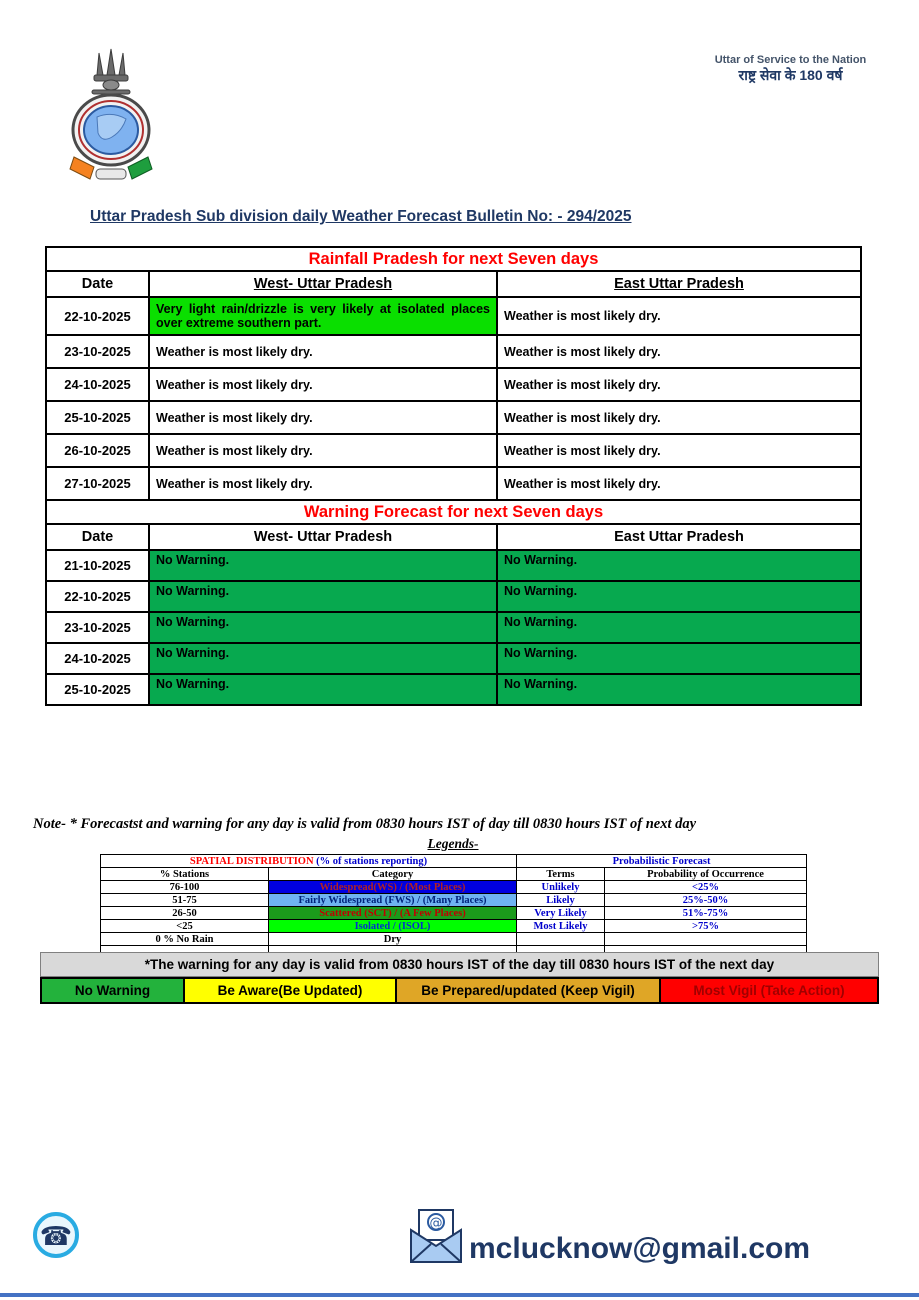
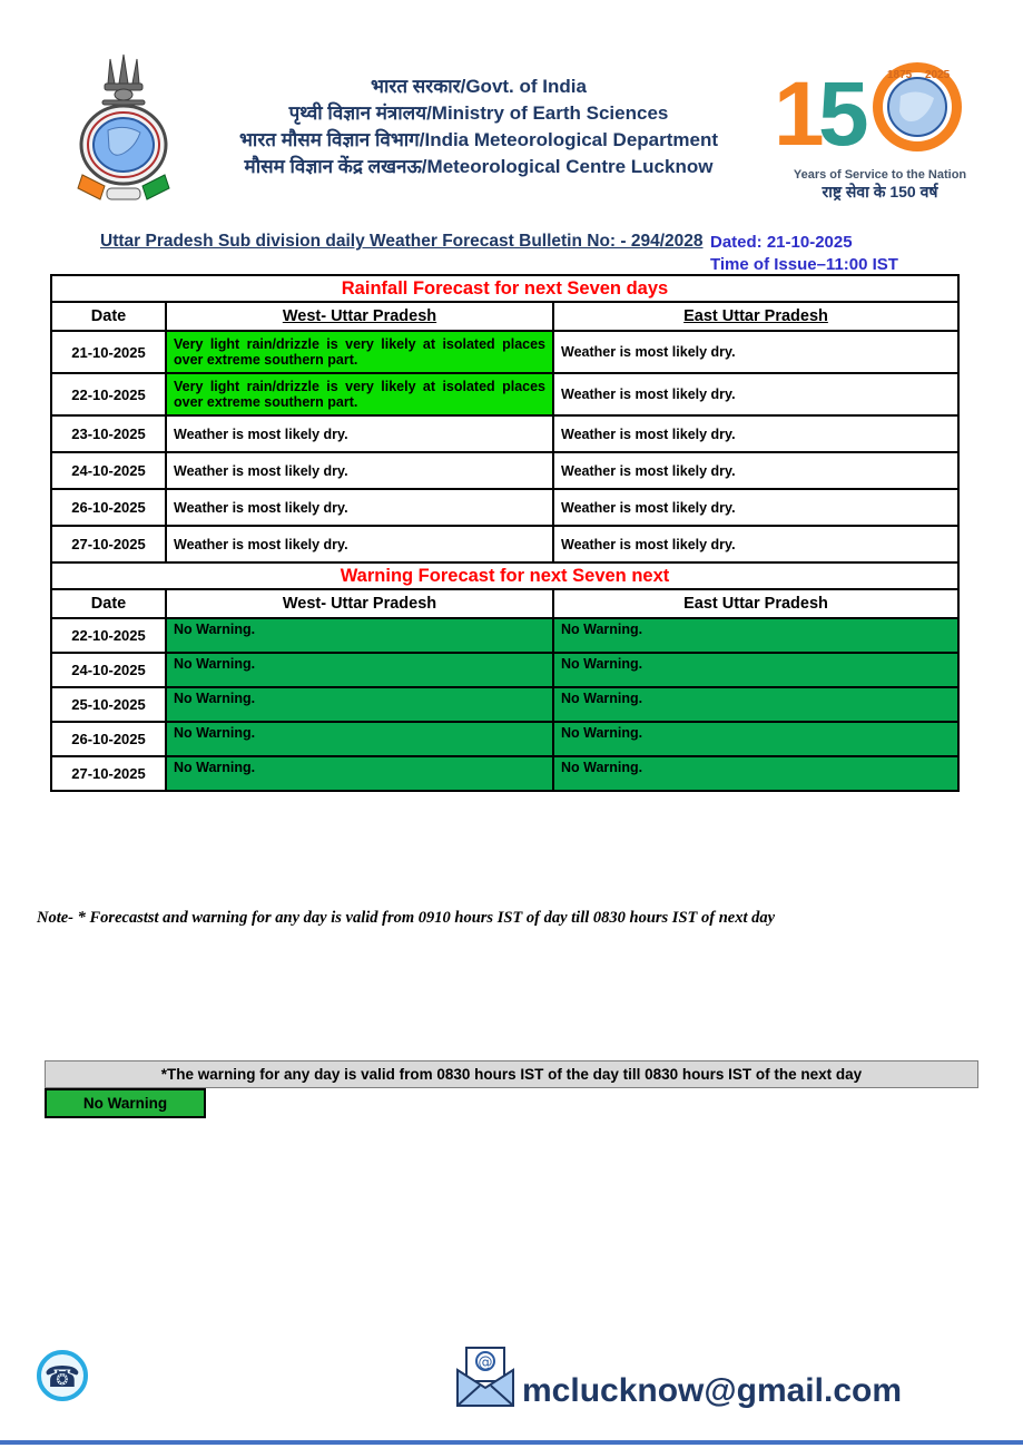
+ भारत सरकार/Govt. of India
+ पृथ्वी विज्ञान मंत्रालय/Ministry of Earth Sciences
+ भारत मौसम विज्ञान विभाग/India Meteorological Department
+ मौसम विज्ञान केंद्र लखनऊ/Meteorological Centre Lucknow
+ 1
+ 5
+ 1875
+ 2025
- Uttar of Service to the Nation
+ Years of Service to the Nation
- राष्ट्र सेवा के 180 वर्ष
+ राष्ट्र सेवा के 150 वर्ष
- Uttar Pradesh Sub division daily Weather Forecast Bulletin No: - 294/2025
+ Uttar Pradesh Sub division daily Weather Forecast Bulletin No: - 294/2028
+ Dated: 21-10-2025
+ Time of Issue–11:00 IST
- Rainfall Pradesh for next Seven days
+ Rainfall Forecast for next Seven days
  Date	West- Uttar Pradesh	East Uttar Pradesh
+ 21-10-2025	Very light rain/drizzle is very likely at isolated places over extreme southern part.	Weather is most likely dry.
  22-10-2025	Very light rain/drizzle is very likely at isolated places over extreme southern part.	Weather is most likely dry.
  23-10-2025	Weather is most likely dry.	Weather is most likely dry.
  24-10-2025	Weather is most likely dry.	Weather is most likely dry.
- 25-10-2025	Weather is most likely dry.	Weather is most likely dry.
  26-10-2025	Weather is most likely dry.	Weather is most likely dry.
  27-10-2025	Weather is most likely dry.	Weather is most likely dry.
- Warning Forecast for next Seven days
+ Warning Forecast for next Seven next
  Date	West- Uttar Pradesh	East Uttar Pradesh
- 21-10-2025	No Warning.	No Warning.
  22-10-2025	No Warning.	No Warning.
- 23-10-2025	No Warning.	No Warning.
  24-10-2025	No Warning.	No Warning.
  25-10-2025	No Warning.	No Warning.
+ 26-10-2025	No Warning.	No Warning.
+ 27-10-2025	No Warning.	No Warning.
- Note- * Forecastst and warning for any day is valid from 0830 hours IST of day till 0830 hours IST of next day
+ Note- * Forecastst and warning for any day is valid from 0910 hours IST of day till 0830 hours IST of next day
- Legends-
- SPATIAL DISTRIBUTION (% of stations reporting)	Probabilistic Forecast
- % Stations	Category	Terms	Probability of Occurrence
- 76-100	Widespread(WS) / (Most Places)	Unlikely	<25%
- 51-75	Fairly Widespread (FWS) / (Many Places)	Likely	25%-50%
- 26-50	Scattered (SCT) / (A Few Places)	Very Likely	51%-75%
- <25	Isolated / (ISOL)	Most Likely	>75%
- 0 % No Rain	Dry
  *The warning for any day is valid from 0830 hours IST of the day till 0830 hours IST of the next day
  No Warning
- Be Aware(Be Updated)
- Be Prepared/updated (Keep Vigil)
- Most Vigil (Take Action)
  ☎
  @
  mclucknow@gmail.com
